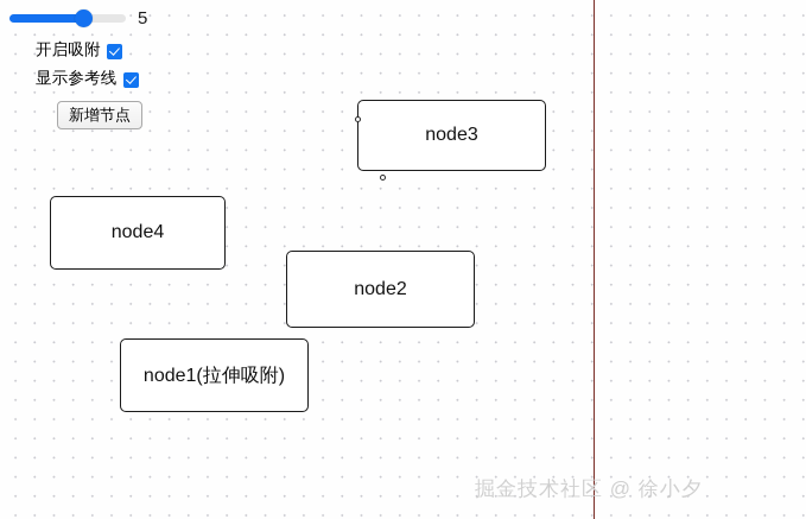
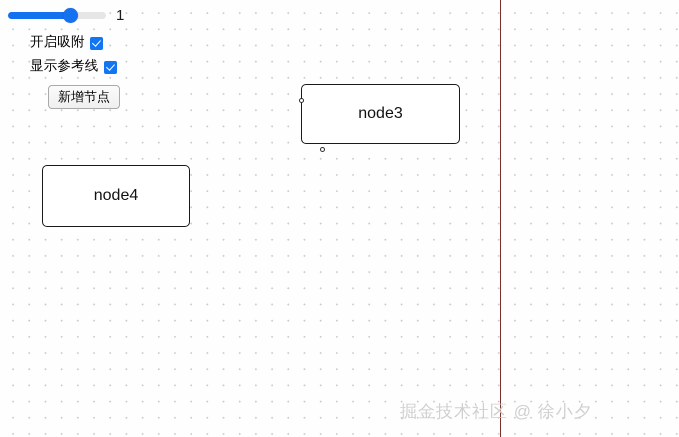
- 5
+ 1
  开启吸附
  显示参考线
  新增节点
  node3
  node4
- node2
- node1(拉伸吸附)
  掘金技术社区 @ 徐小夕
